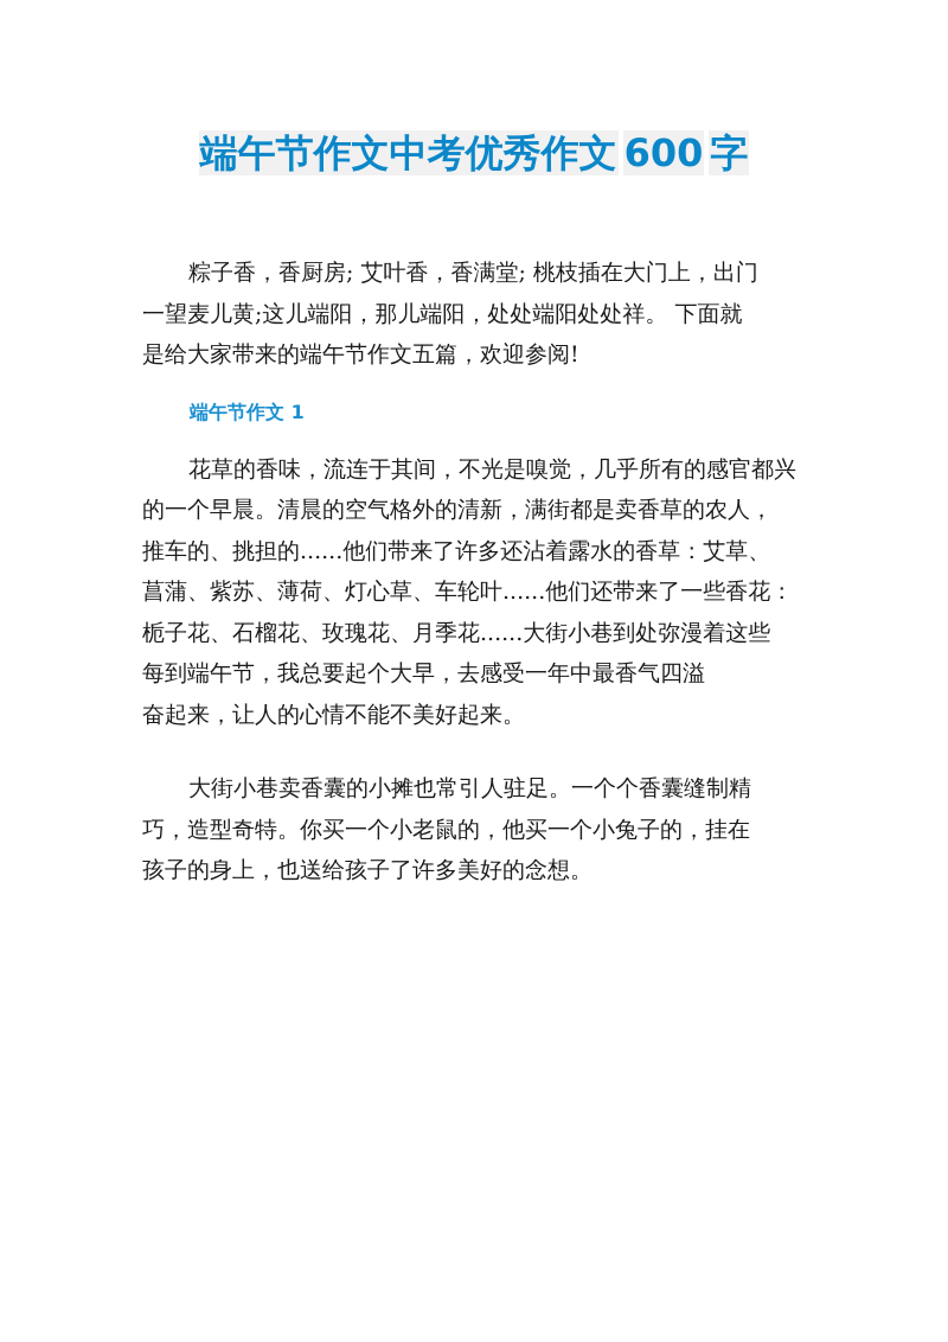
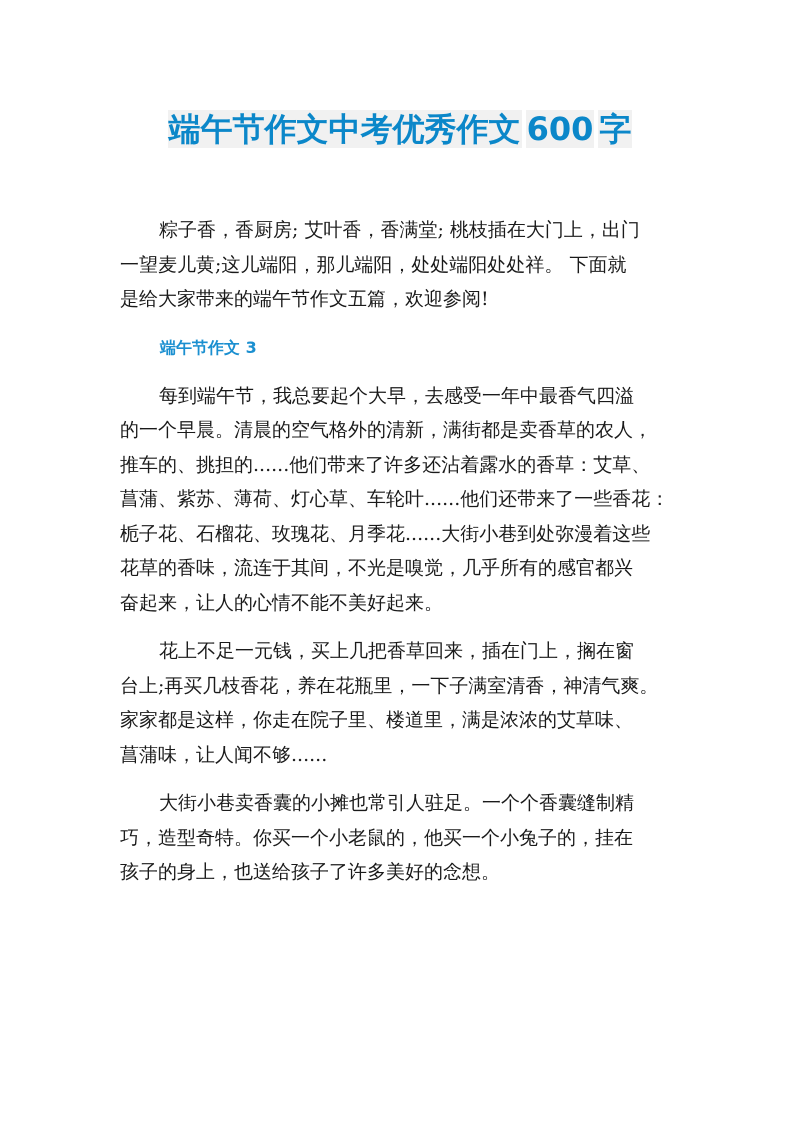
  端午节作文中考优秀作文 600 字
  粽子香，香厨房; 艾叶香，香满堂; 桃枝插在大门上，出门
  一望麦儿黄;这儿端阳，那儿端阳，处处端阳处处祥。 下面就
  是给大家带来的端午节作文五篇，欢迎参阅!
- 端午节作文 1
+ 端午节作文 3
- 花草的香味，流连于其间，不光是嗅觉，几乎所有的感官都兴
+ 每到端午节，我总要起个大早，去感受一年中最香气四溢
  的一个早晨。清晨的空气格外的清新，满街都是卖香草的农人，
  推车的、挑担的......他们带来了许多还沾着露水的香草：艾草、
  菖蒲、紫苏、薄荷、灯心草、车轮叶......他们还带来了一些香花：
  栀子花、石榴花、玫瑰花、月季花......大街小巷到处弥漫着这些
- 每到端午节，我总要起个大早，去感受一年中最香气四溢
+ 花草的香味，流连于其间，不光是嗅觉，几乎所有的感官都兴
  奋起来，让人的心情不能不美好起来。
+ 花上不足一元钱，买上几把香草回来，插在门上，搁在窗
+ 台上;再买几枝香花，养在花瓶里，一下子满室清香，神清气爽。
+ 家家都是这样，你走在院子里、楼道里，满是浓浓的艾草味、
+ 菖蒲味，让人闻不够......
  大街小巷卖香囊的小摊也常引人驻足。一个个香囊缝制精
  巧，造型奇特。你买一个小老鼠的，他买一个小兔子的，挂在
  孩子的身上，也送给孩子了许多美好的念想。
